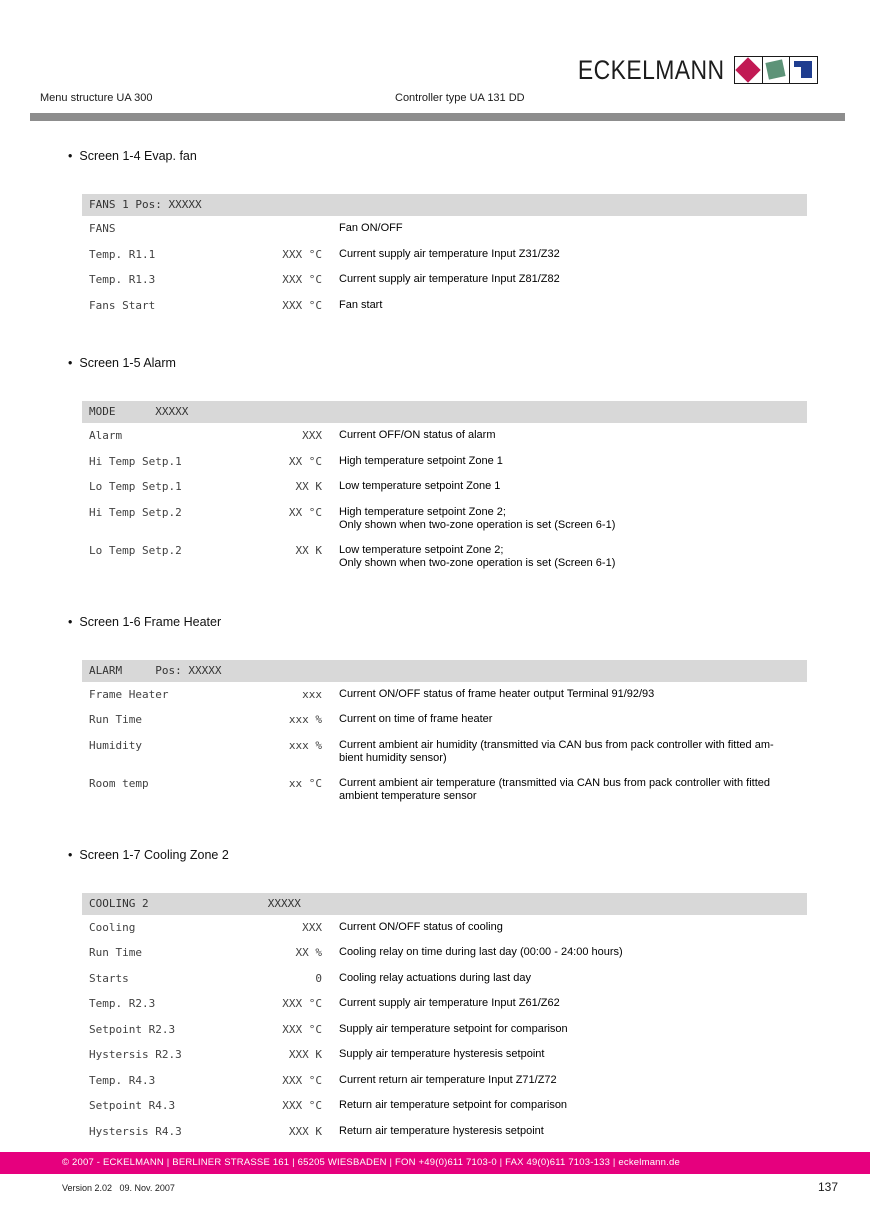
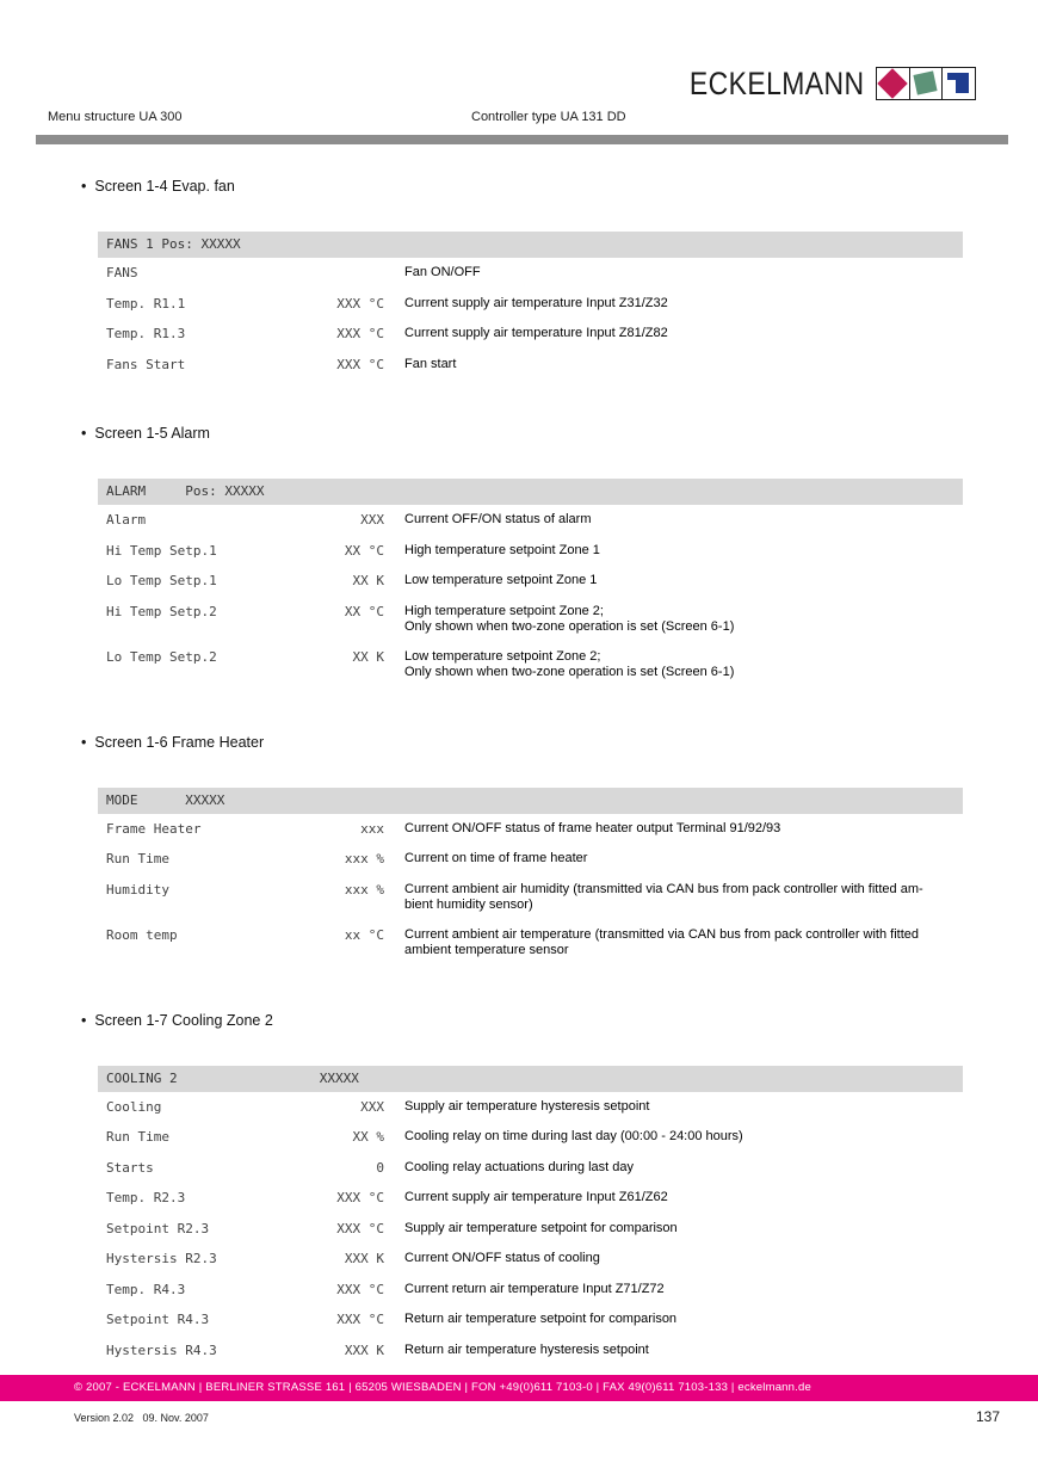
  ECKELMANN
  Menu structure UA 300
  Controller type UA 131 DD
  •
  Screen 1-4 Evap. fan
  FANS 1 Pos: XXXXX
  FANS
  Fan ON/OFF
  Temp. R1.1
  XXX °C
  Current supply air temperature Input Z31/Z32
  Temp. R1.3
  XXX °C
  Current supply air temperature Input Z81/Z82
  Fans Start
  XXX °C
  Fan start
  •
  Screen 1-5 Alarm
- MODE XXXXX
+ ALARM Pos: XXXXX
  Alarm
  XXX
  Current OFF/ON status of alarm
  Hi Temp Setp.1
  XX °C
  High temperature setpoint Zone 1
  Lo Temp Setp.1
  XX K
  Low temperature setpoint Zone 1
  Hi Temp Setp.2
  XX °C
  High temperature setpoint Zone 2;
  Only shown when two-zone operation is set (Screen 6-1)
  Lo Temp Setp.2
  XX K
  Low temperature setpoint Zone 2;
  Only shown when two-zone operation is set (Screen 6-1)
  •
  Screen 1-6 Frame Heater
- ALARM Pos: XXXXX
+ MODE XXXXX
  Frame Heater
  xxx
  Current ON/OFF status of frame heater output Terminal 91/92/93
  Run Time
  xxx %
  Current on time of frame heater
  Humidity
  xxx %
  Current ambient air humidity (transmitted via CAN bus from pack controller with fitted am-
  bient humidity sensor)
  Room temp
  xx °C
  Current ambient air temperature (transmitted via CAN bus from pack controller with fitted
  ambient temperature sensor
  •
  Screen 1-7 Cooling Zone 2
  COOLING 2 XXXXX
  Cooling
  XXX
- Current ON/OFF status of cooling
+ Supply air temperature hysteresis setpoint
  Run Time
  XX %
  Cooling relay on time during last day (00:00 - 24:00 hours)
  Starts
  0
  Cooling relay actuations during last day
  Temp. R2.3
  XXX °C
  Current supply air temperature Input Z61/Z62
  Setpoint R2.3
  XXX °C
  Supply air temperature setpoint for comparison
  Hystersis R2.3
  XXX K
- Supply air temperature hysteresis setpoint
+ Current ON/OFF status of cooling
  Temp. R4.3
  XXX °C
  Current return air temperature Input Z71/Z72
  Setpoint R4.3
  XXX °C
  Return air temperature setpoint for comparison
  Hystersis R4.3
  XXX K
  Return air temperature hysteresis setpoint
  © 2007 - ECKELMANN | BERLINER STRASSE 161 | 65205 WIESBADEN | FON +49(0)611 7103-0 | FAX 49(0)611 7103-133 | eckelmann.de
  Version 2.02 09. Nov. 2007
  137
